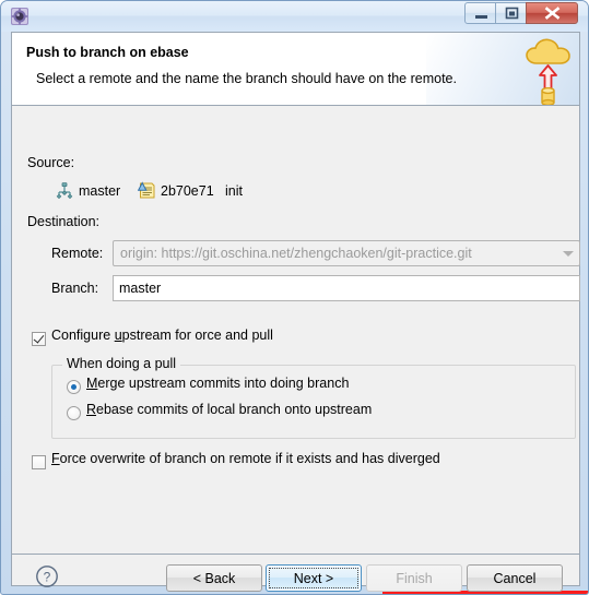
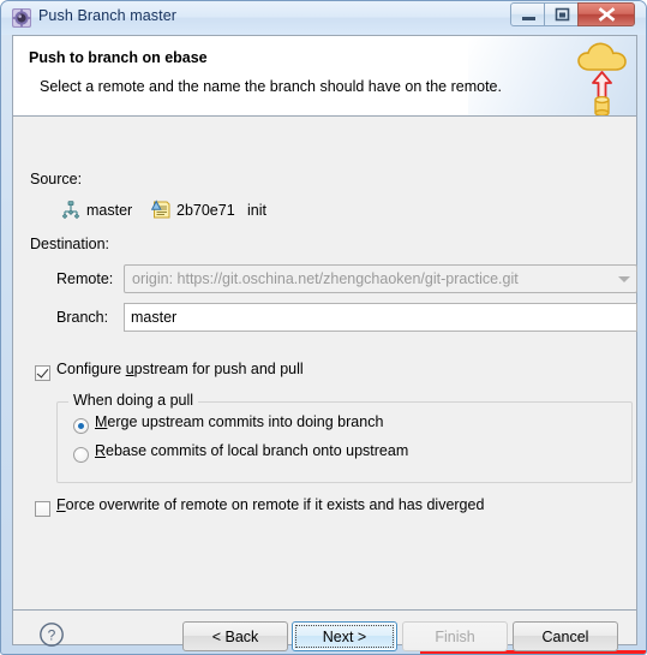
+ Push Branch master
  Push to branch on ebase
  Select a remote and the name the branch should have on the remote.
  Source:
  master
  2b70e71
  init
  Destination:
  Remote:
  Branch:
  origin: https://git.oschina.net/zhengchaoken/git-practice.git
  master
- Configure upstream for orce and pull
+ Configure upstream for push and pull
  When doing a pull
  Merge upstream commits into doing branch
  Rebase commits of local branch onto upstream
- Force overwrite of branch on remote if it exists and has diverged
+ Force overwrite of remote on remote if it exists and has diverged
  ?
  < Back
  Next >
  Finish
  Cancel
